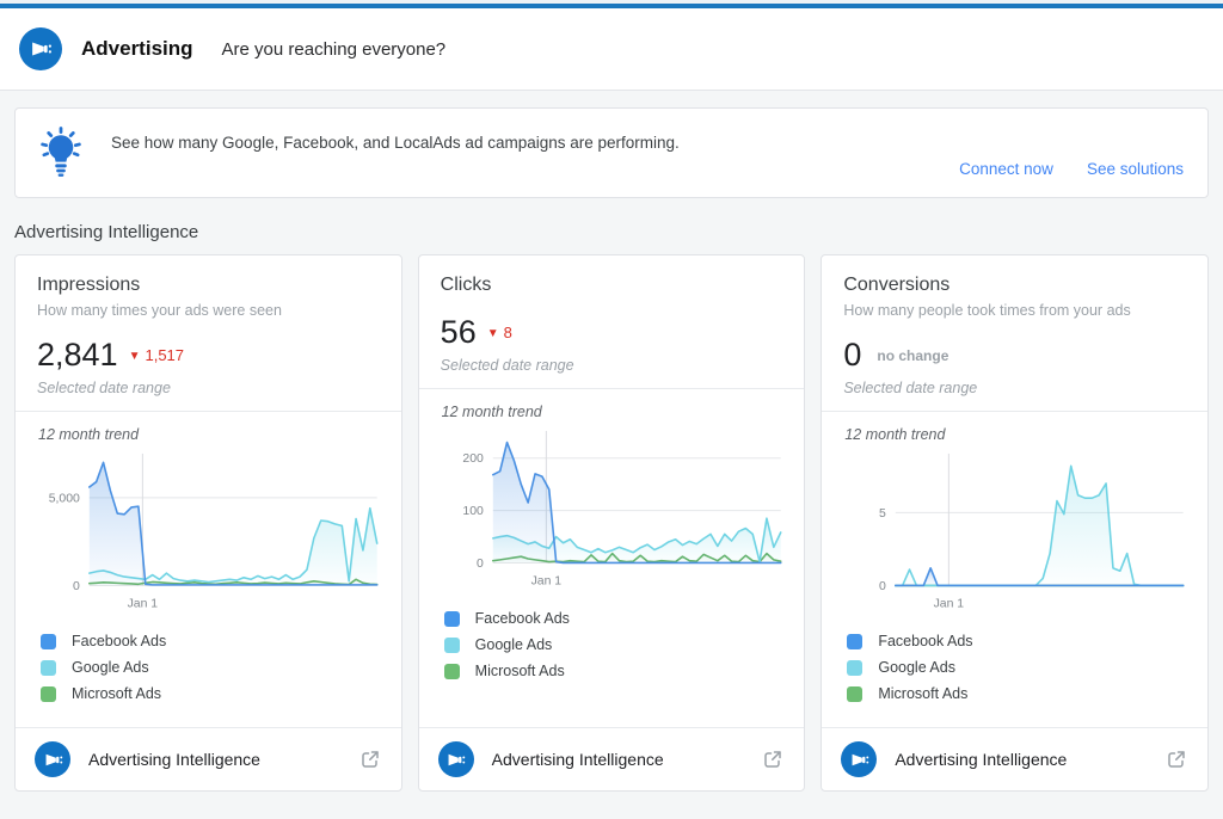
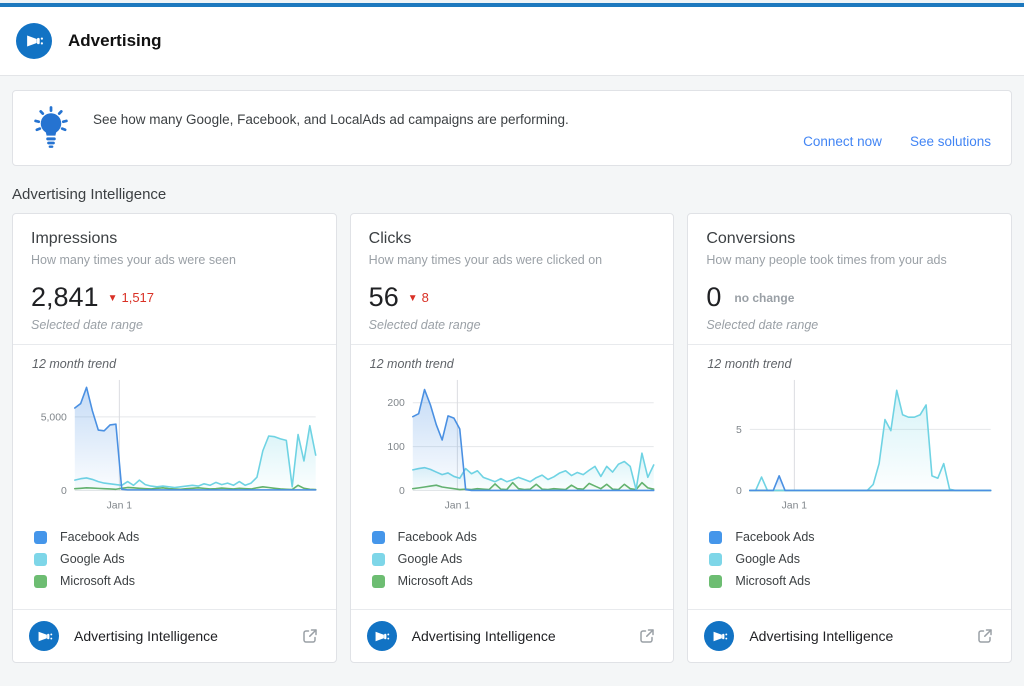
  Advertising
- Are you reaching everyone?
  See how many Google, Facebook, and LocalAds ad campaigns are performing.
  Connect now
  See solutions
  Advertising Intelligence
  Impressions
  How many times your ads were seen
  2,841
  ▼
  1,517
  Selected date range
  12 month trend
  0
  5,000
  Jan 1
  Facebook Ads
  Google Ads
  Microsoft Ads
  Advertising Intelligence
  Clicks
+ How many times your ads were clicked on
  56
  ▼
  8
  Selected date range
  12 month trend
  0
  100
  200
  Jan 1
  Facebook Ads
  Google Ads
  Microsoft Ads
  Advertising Intelligence
  Conversions
  How many people took times from your ads
  0
  no change
  Selected date range
  12 month trend
  0
  5
  Jan 1
  Facebook Ads
  Google Ads
  Microsoft Ads
  Advertising Intelligence
